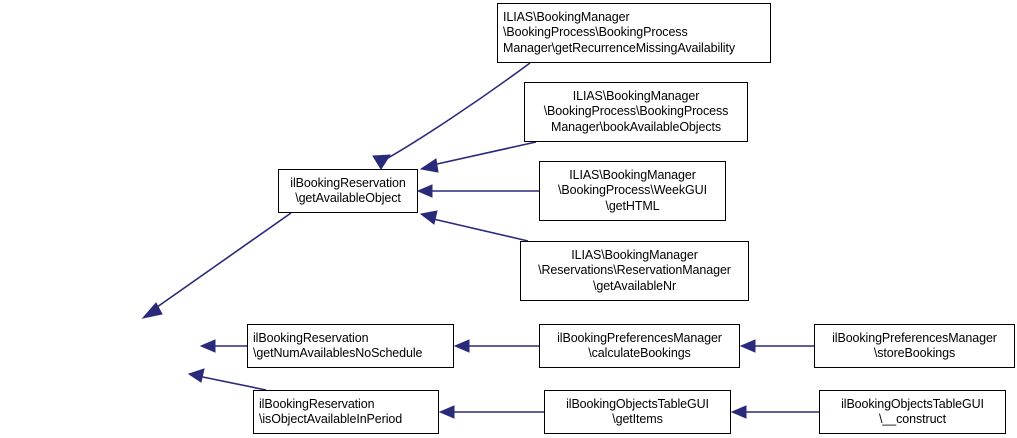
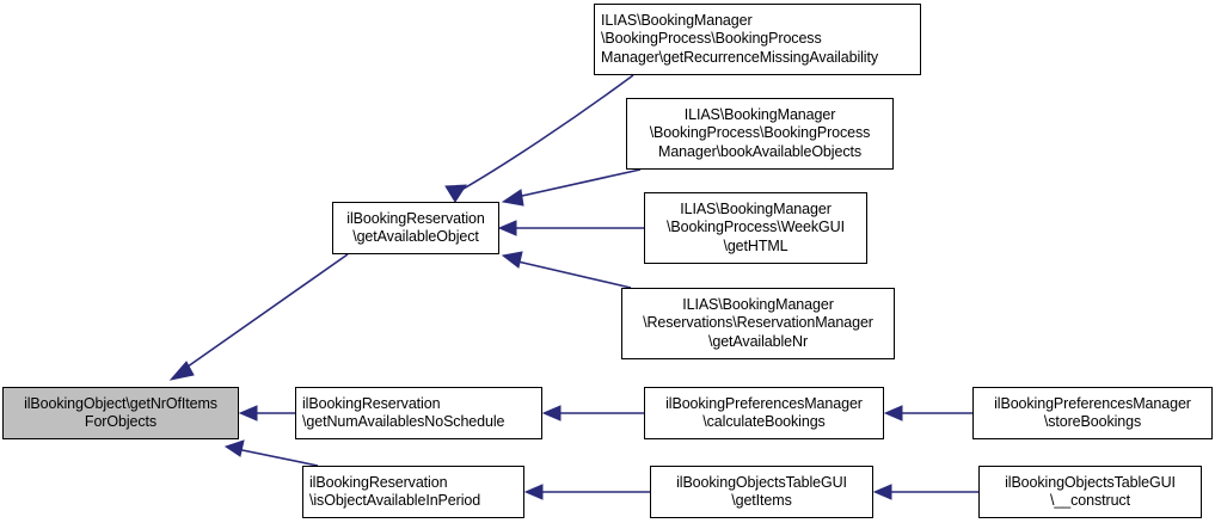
+ ilBookingObject\getNrOfItems
+ ForObjects
  ilBookingReservation
  \getAvailableObject
  ILIAS\BookingManager
  \BookingProcess\BookingProcess
  Manager\getRecurrenceMissingAvailability
  ILIAS\BookingManager
  \BookingProcess\BookingProcess
  Manager\bookAvailableObjects
  ILIAS\BookingManager
  \BookingProcess\WeekGUI
  \getHTML
  ILIAS\BookingManager
  \Reservations\ReservationManager
  \getAvailableNr
  ilBookingReservation
  \getNumAvailablesNoSchedule
  ilBookingPreferencesManager
  \calculateBookings
  ilBookingPreferencesManager
  \storeBookings
  ilBookingReservation
  \isObjectAvailableInPeriod
  ilBookingObjectsTableGUI
  \getItems
  ilBookingObjectsTableGUI
  \__construct
